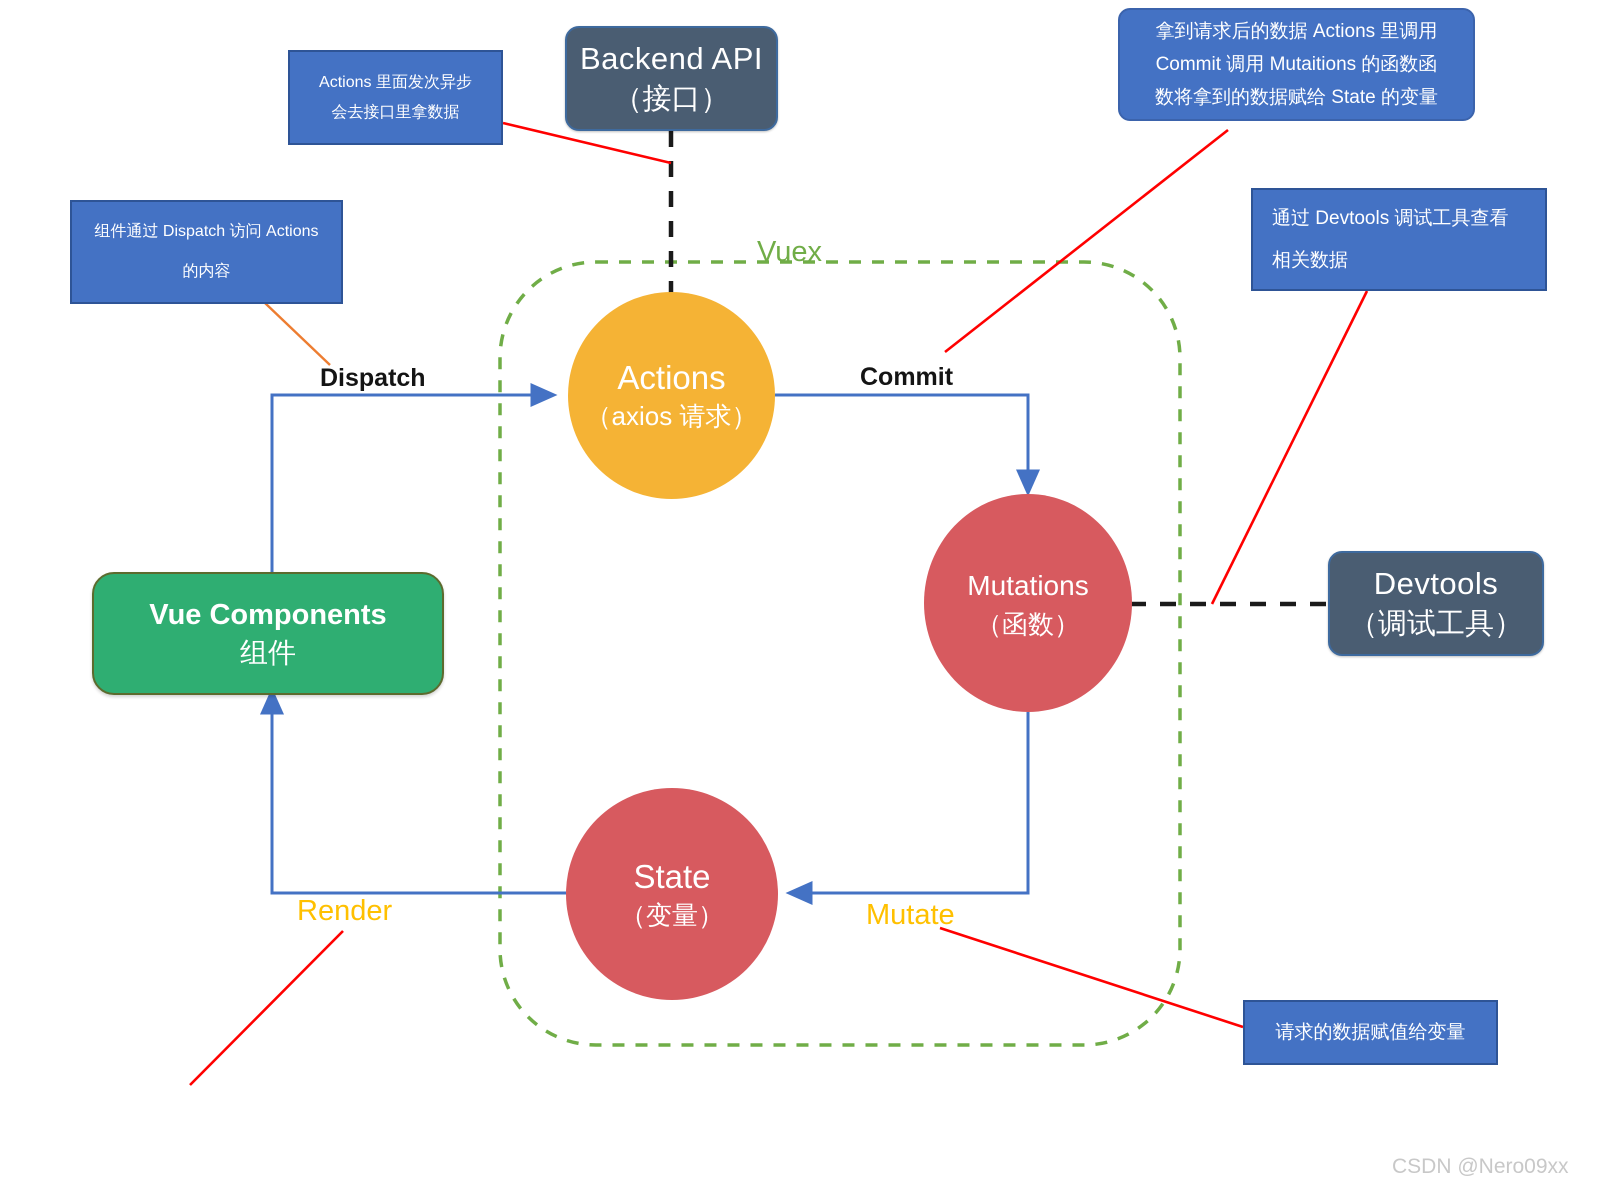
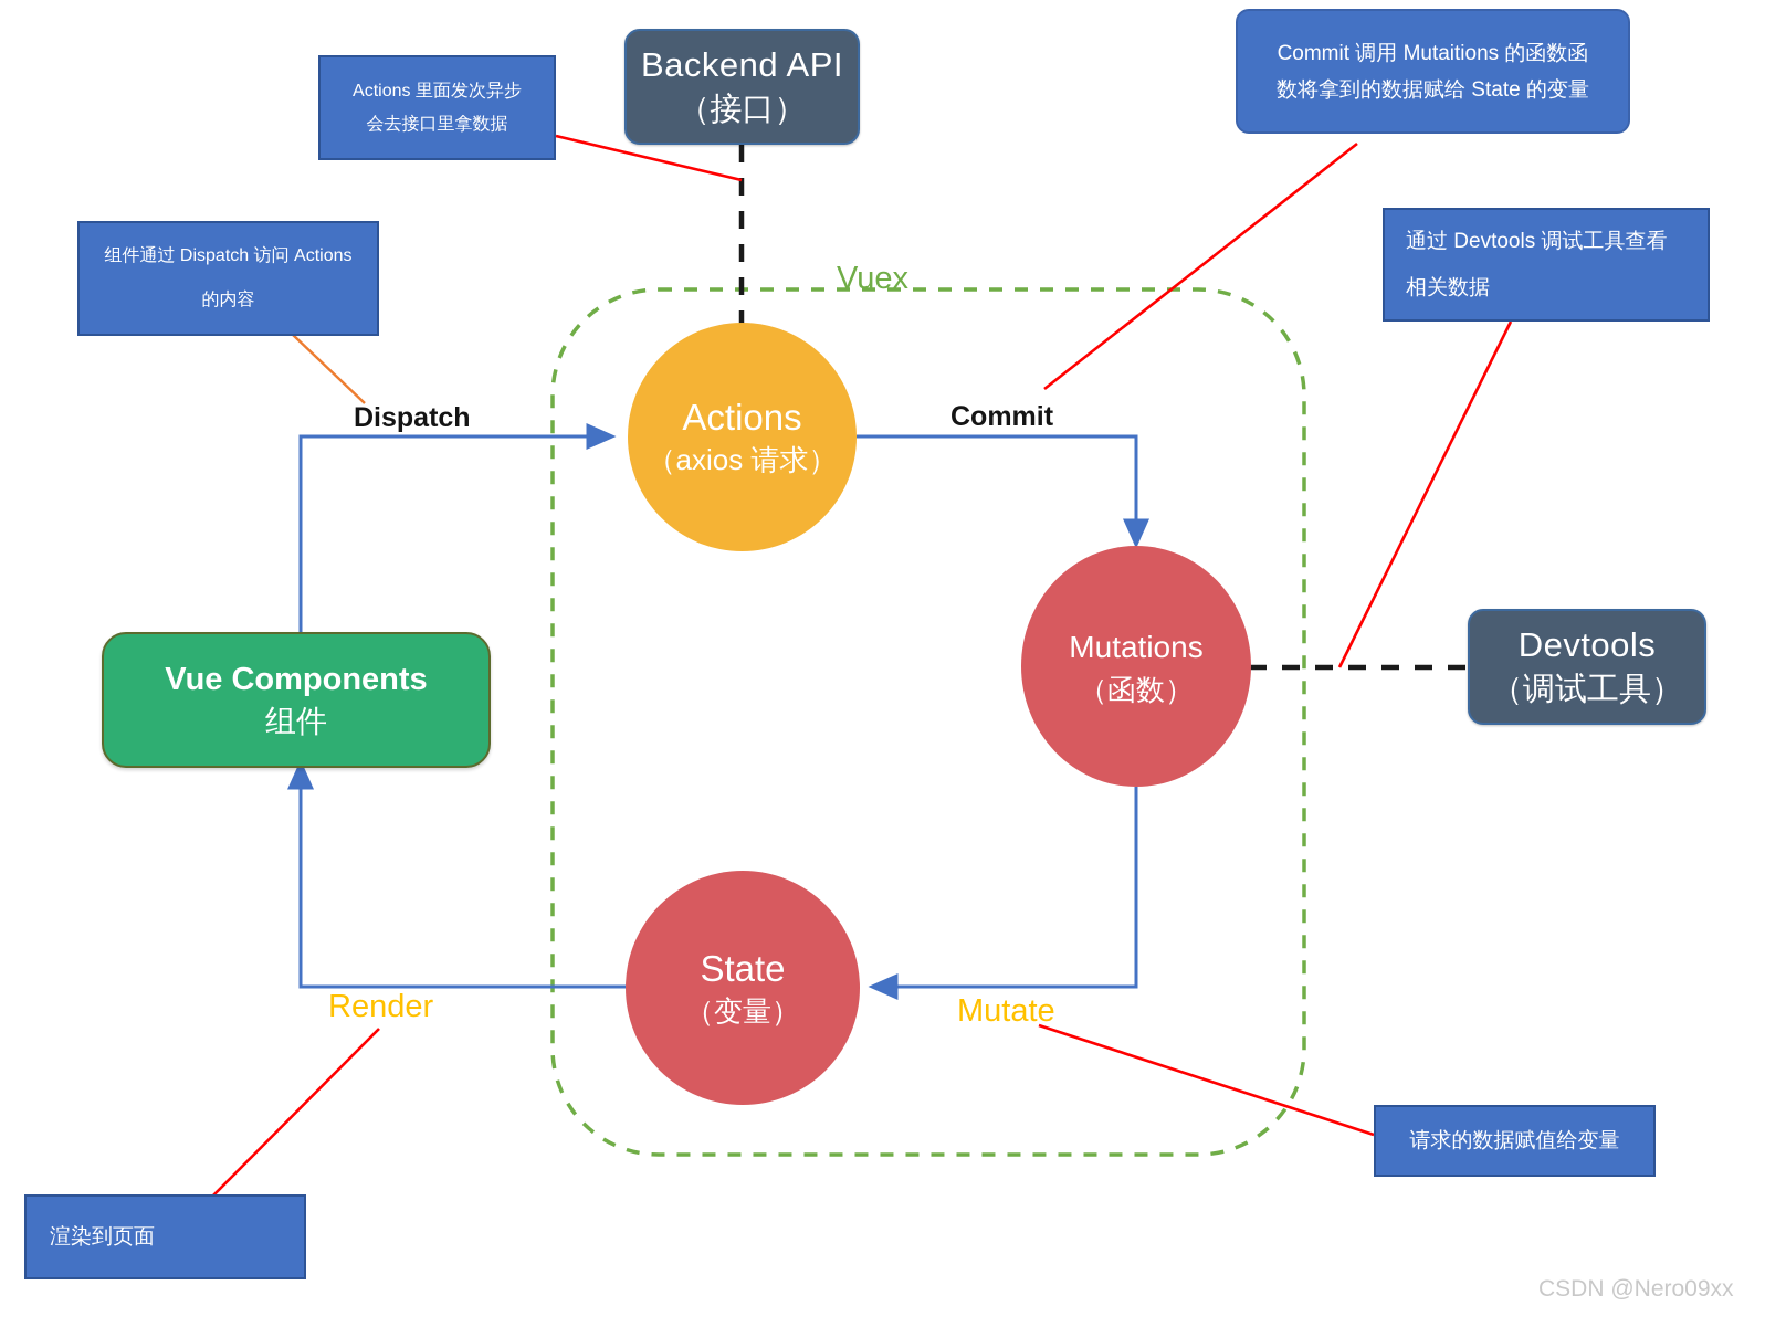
  Backend API
  （接口）
  Devtools
  （调试工具）
  Vuex
  Actions
  （axios 请求）
  Mutations
  （函数）
  State
  （变量）
  Vue Components
  组件
  Dispatch
  Commit
  Render
  Mutate
  Actions 里面发次异步
  会去接口里拿数据
  组件通过 Dispatch 访问 Actions
  的内容
- 拿到请求后的数据 Actions 里调用
  Commit 调用 Mutaitions 的函数函
  数将拿到的数据赋给 State 的变量
  通过 Devtools 调试工具查看
  相关数据
  请求的数据赋值给变量
+ 渲染到页面
  CSDN @Nero09xx
